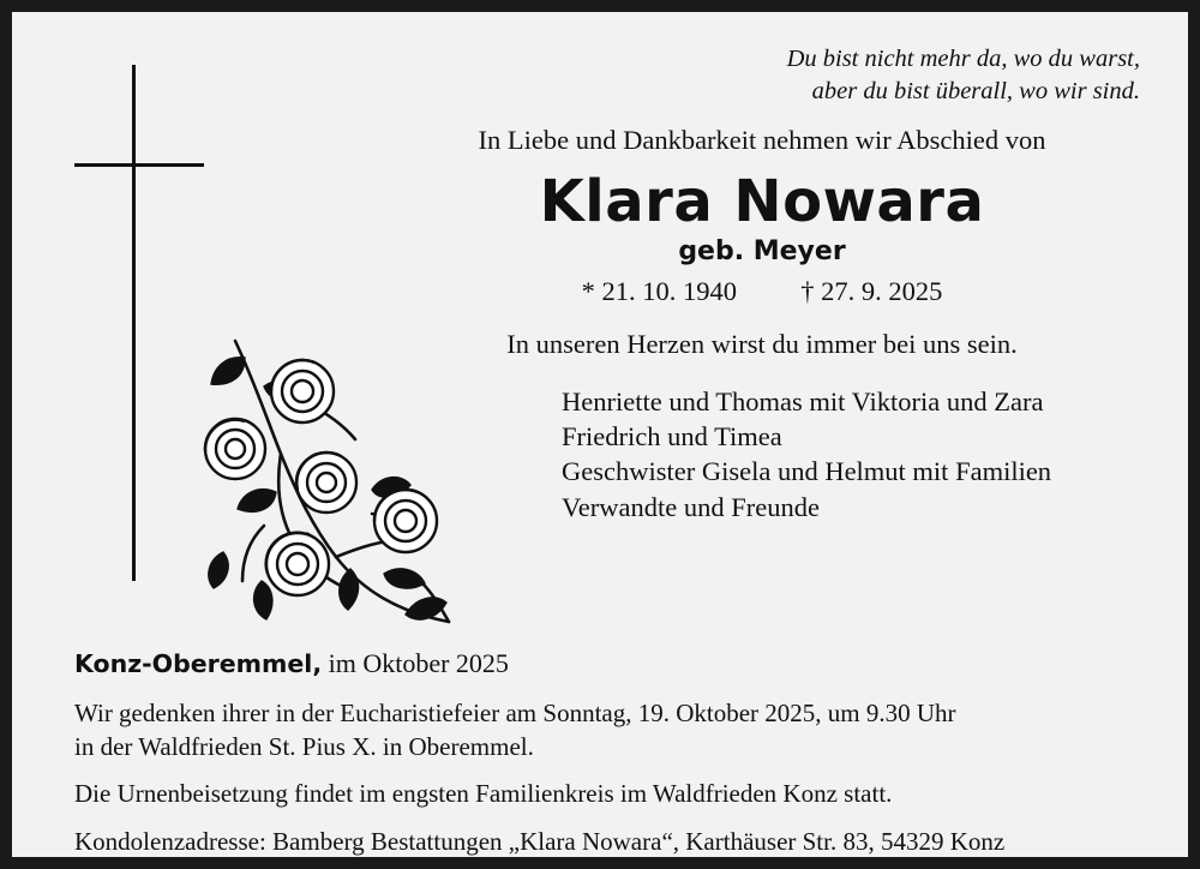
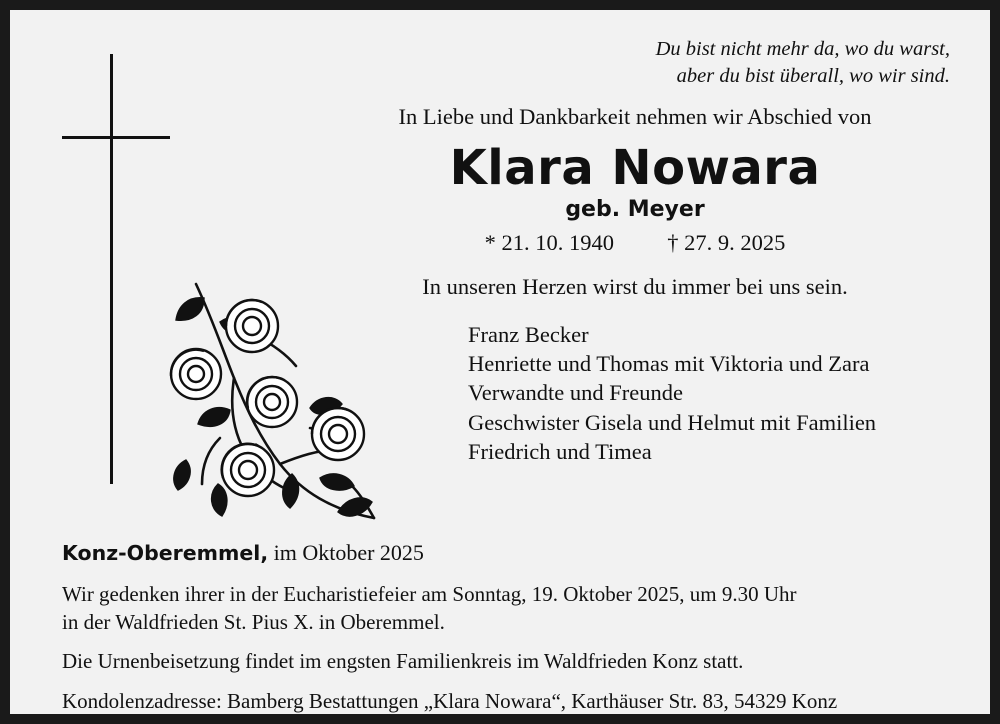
  Du bist nicht mehr da, wo du warst,
  aber du bist überall, wo wir sind.
  In Liebe und Dankbarkeit nehmen wir Abschied von
  Klara Nowara
  geb. Meyer
  * 21. 10. 1940 † 27. 9. 2025
  In unseren Herzen wirst du immer bei uns sein.
+ Franz Becker
  Henriette und Thomas mit Viktoria und Zara
- Friedrich und Timea
+ Verwandte und Freunde
  Geschwister Gisela und Helmut mit Familien
- Verwandte und Freunde
+ Friedrich und Timea
  Konz-Oberemmel, im Oktober 2025
  Wir gedenken ihrer in der Eucharistiefeier am Sonntag, 19. Oktober 2025, um 9.30 Uhr
  in der Waldfrieden St. Pius X. in Oberemmel.
  Die Urnenbeisetzung findet im engsten Familienkreis im Waldfrieden Konz statt.
  Kondolenzadresse: Bamberg Bestattungen „Klara Nowara“, Karthäuser Str. 83, 54329 Konz
